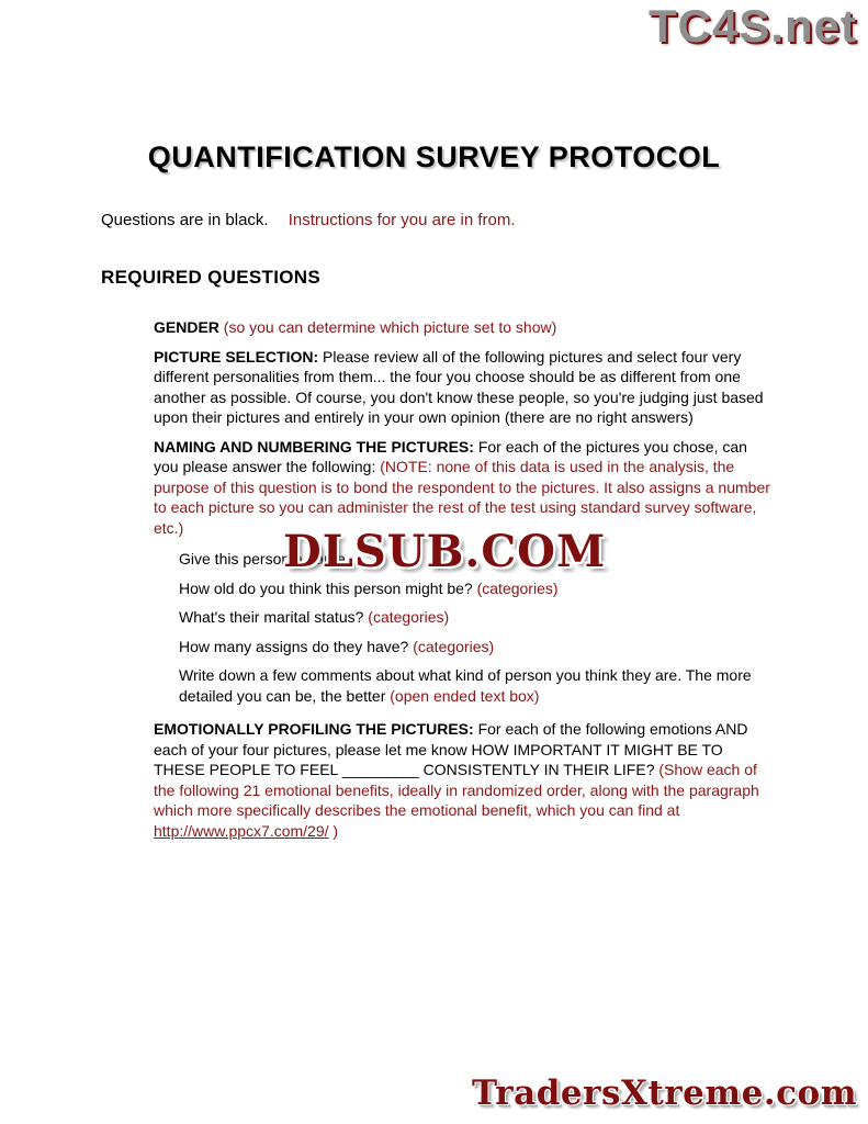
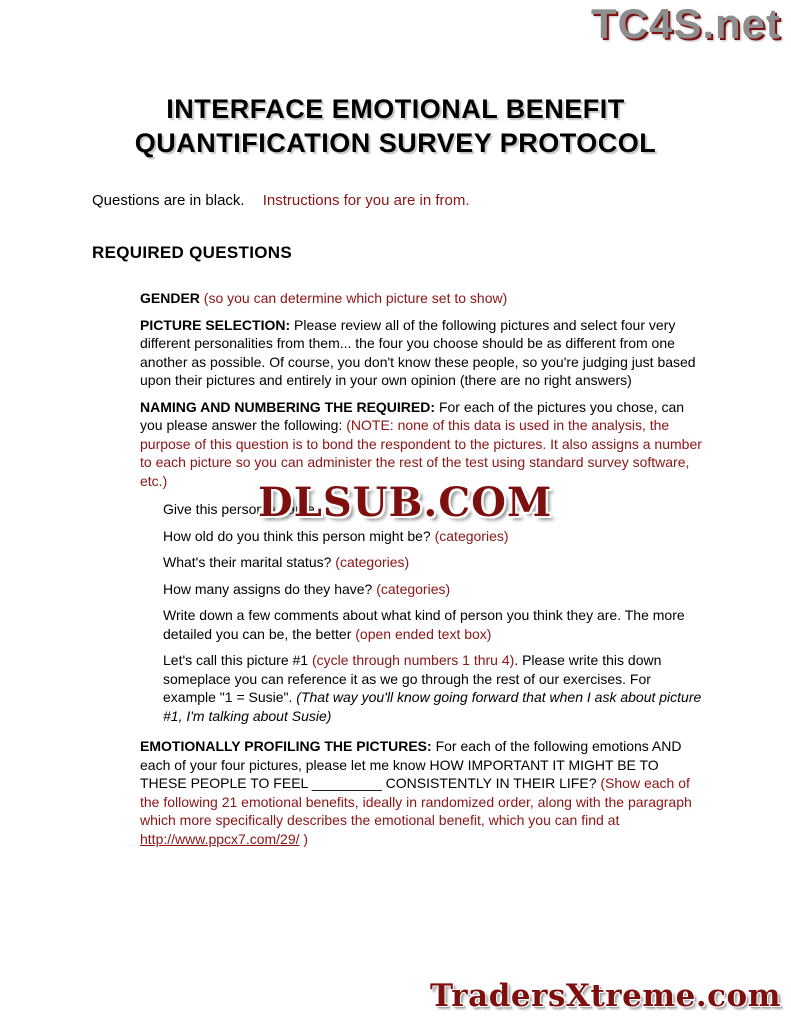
  TC4S.net
+ INTERFACE EMOTIONAL BENEFIT
  QUANTIFICATION SURVEY PROTOCOL
  Questions are in black. Instructions for you are in from.
  REQUIRED QUESTIONS
  GENDER (so you can determine which picture set to show)
  PICTURE SELECTION: Please review all of the following pictures and select four very different personalities from them... the four you choose should be as different from one another as possible. Of course, you don't know these people, so you're judging just based upon their pictures and entirely in your own opinion (there are no right answers)
- NAMING AND NUMBERING THE PICTURES: For each of the pictures you chose, can you please answer the following: (NOTE: none of this data is used in the analysis, the purpose of this question is to bond the respondent to the pictures. It also assigns a number to each picture so you can administer the rest of the test using standard survey software, etc.)
+ NAMING AND NUMBERING THE REQUIRED: For each of the pictures you chose, can you please answer the following: (NOTE: none of this data is used in the analysis, the purpose of this question is to bond the respondent to the pictures. It also assigns a number to each picture so you can administer the rest of the test using standard survey software, etc.)
  Give this person a name
  How old do you think this person might be? (categories)
  What's their marital status? (categories)
  How many assigns do they have? (categories)
  Write down a few comments about what kind of person you think they are. The more detailed you can be, the better (open ended text box)
+ Let's call this picture #1 (cycle through numbers 1 thru 4). Please write this down someplace you can reference it as we go through the rest of our exercises. For example "1 = Susie". (That way you'll know going forward that when I ask about picture #1, I'm talking about Susie)
  EMOTIONALLY PROFILING THE PICTURES: For each of the following emotions AND each of your four pictures, please let me know HOW IMPORTANT IT MIGHT BE TO THESE PEOPLE TO FEEL _________ CONSISTENTLY IN THEIR LIFE? (Show each of the following 21 emotional benefits, ideally in randomized order, along with the paragraph which more specifically describes the emotional benefit, which you can find at http://www.ppcx7.com/29/ )
  DLSUB.COM
  TradersXtreme.com
